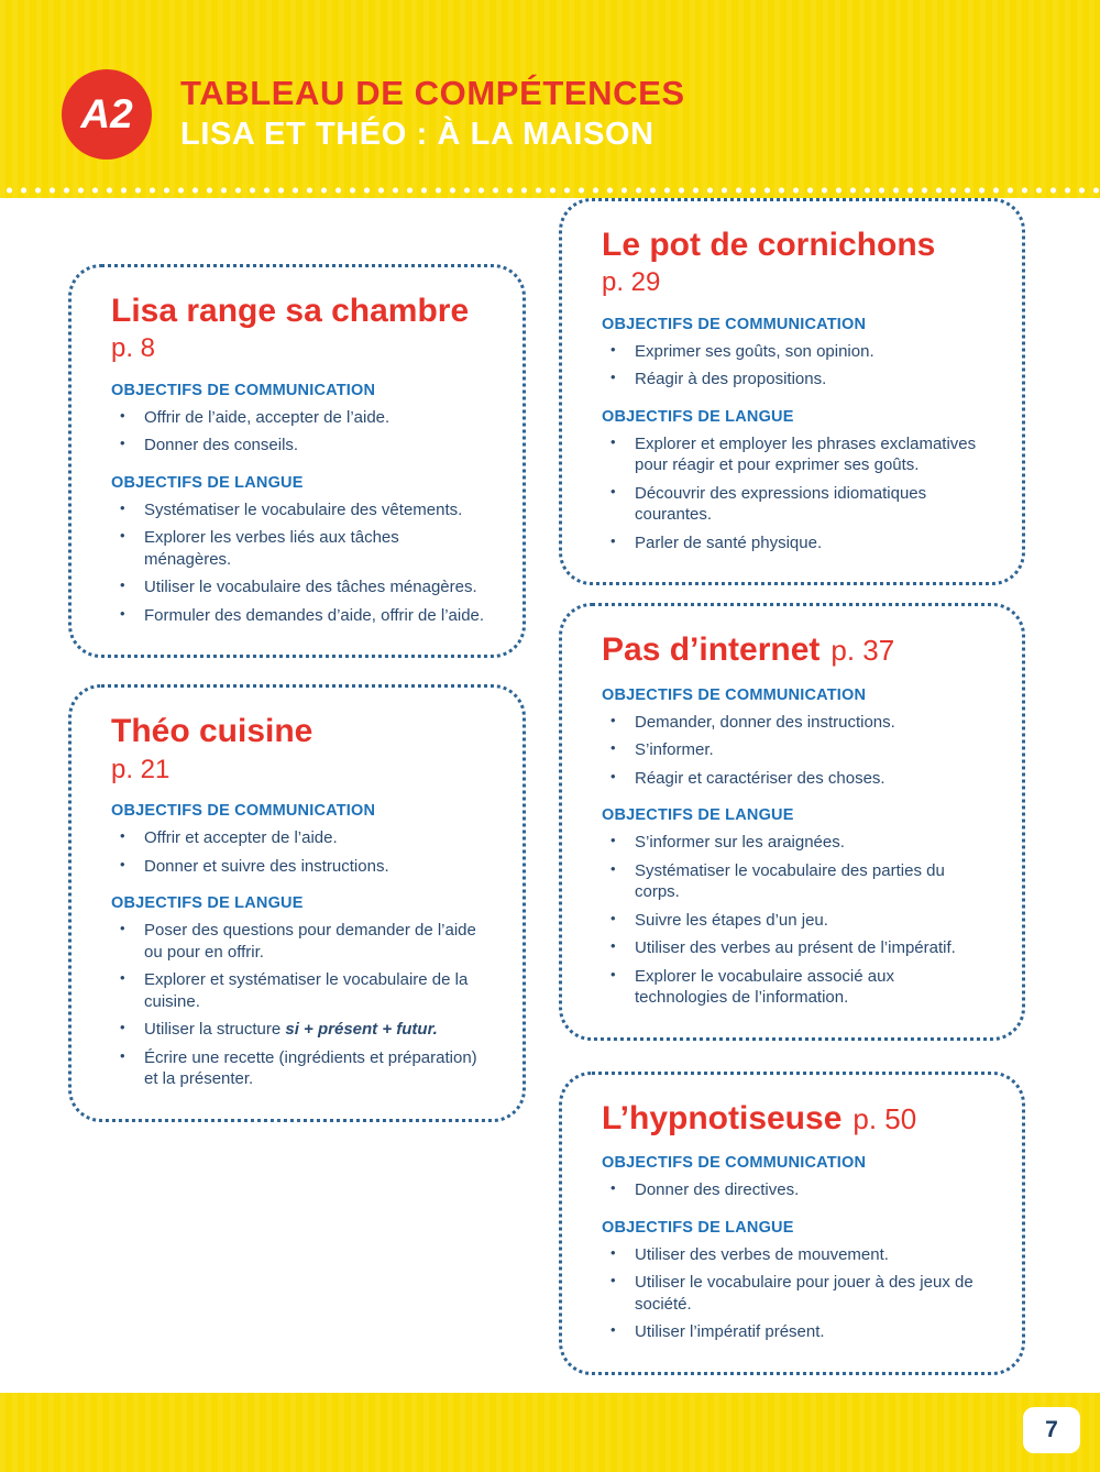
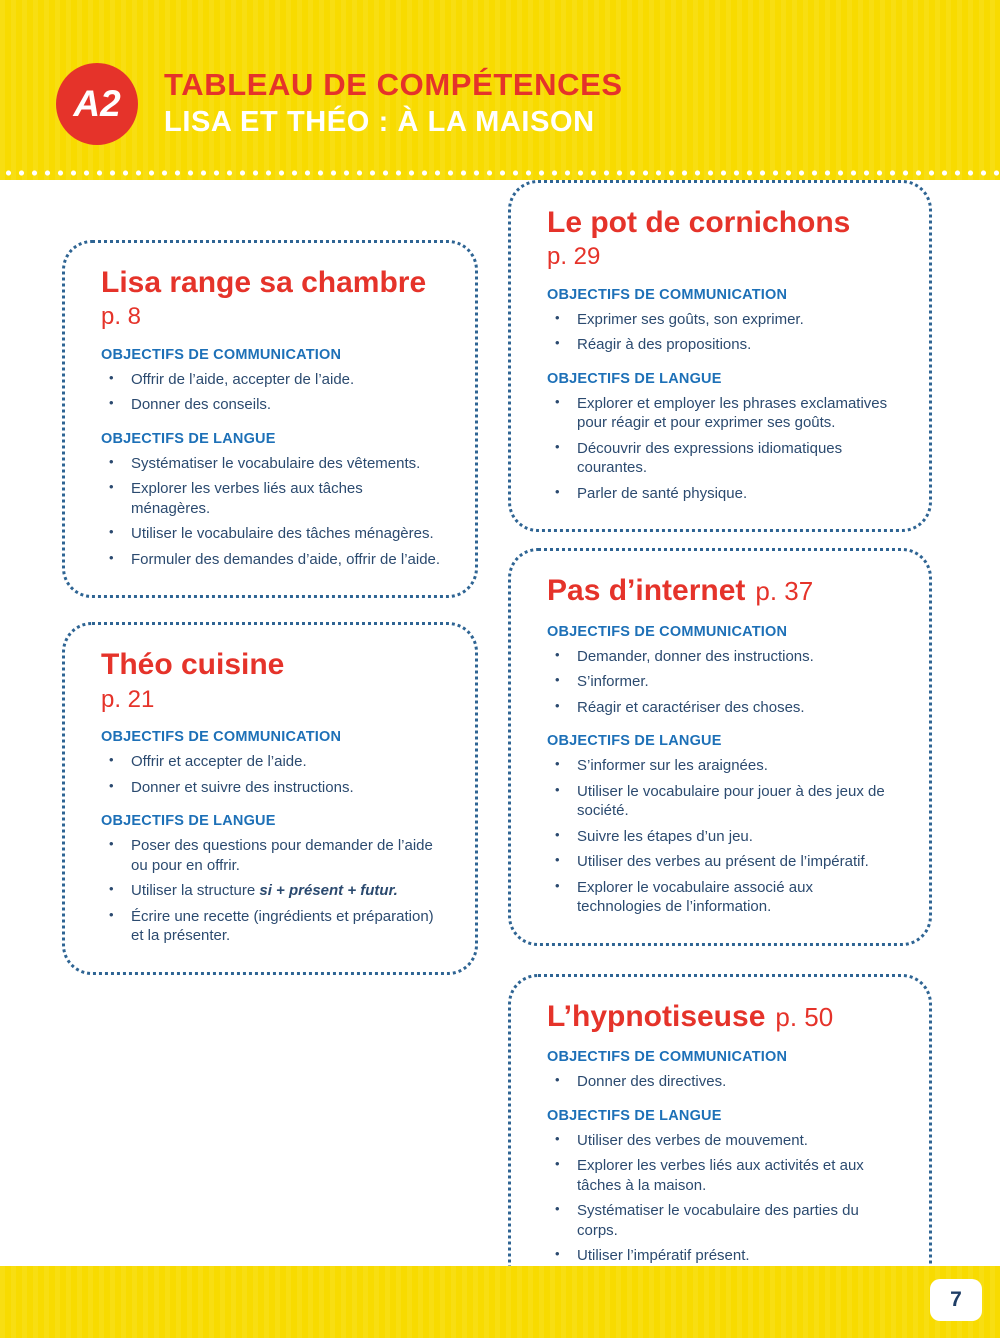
  A2
  TABLEAU DE COMPÉTENCES
  LISA ET THÉO : À LA MAISON
  Lisa range sa chambre
  p. 8
  OBJECTIFS DE COMMUNICATION
  Offrir de l’aide, accepter de l’aide.
  Donner des conseils.
  OBJECTIFS DE LANGUE
  Systématiser le vocabulaire des vêtements.
  Explorer les verbes liés aux tâches ménagères.
  Utiliser le vocabulaire des tâches ménagères.
  Formuler des demandes d’aide, offrir de l’aide.
  Théo cuisine
  p. 21
  OBJECTIFS DE COMMUNICATION
  Offrir et accepter de l’aide.
  Donner et suivre des instructions.
  OBJECTIFS DE LANGUE
  Poser des questions pour demander de l’aide ou pour en offrir.
- Explorer et systématiser le vocabulaire de la cuisine.
  Utiliser la structure si + présent + futur.
  Écrire une recette (ingrédients et préparation) et la présenter.
  Le pot de cornichons
  p. 29
  OBJECTIFS DE COMMUNICATION
- Exprimer ses goûts, son opinion.
+ Exprimer ses goûts, son exprimer.
  Réagir à des propositions.
  OBJECTIFS DE LANGUE
  Explorer et employer les phrases exclamatives pour réagir et pour exprimer ses goûts.
  Découvrir des expressions idiomatiques courantes.
  Parler de santé physique.
  Pas d’internet p. 37
  OBJECTIFS DE COMMUNICATION
  Demander, donner des instructions.
  S’informer.
  Réagir et caractériser des choses.
  OBJECTIFS DE LANGUE
  S’informer sur les araignées.
- Systématiser le vocabulaire des parties du corps.
+ Utiliser le vocabulaire pour jouer à des jeux de société.
  Suivre les étapes d’un jeu.
  Utiliser des verbes au présent de l’impératif.
  Explorer le vocabulaire associé aux technologies de l’information.
  L’hypnotiseuse p. 50
  OBJECTIFS DE COMMUNICATION
  Donner des directives.
  OBJECTIFS DE LANGUE
  Utiliser des verbes de mouvement.
+ Explorer les verbes liés aux activités et aux tâches à la maison.
- Utiliser le vocabulaire pour jouer à des jeux de société.
+ Systématiser le vocabulaire des parties du corps.
  Utiliser l’impératif présent.
  7
